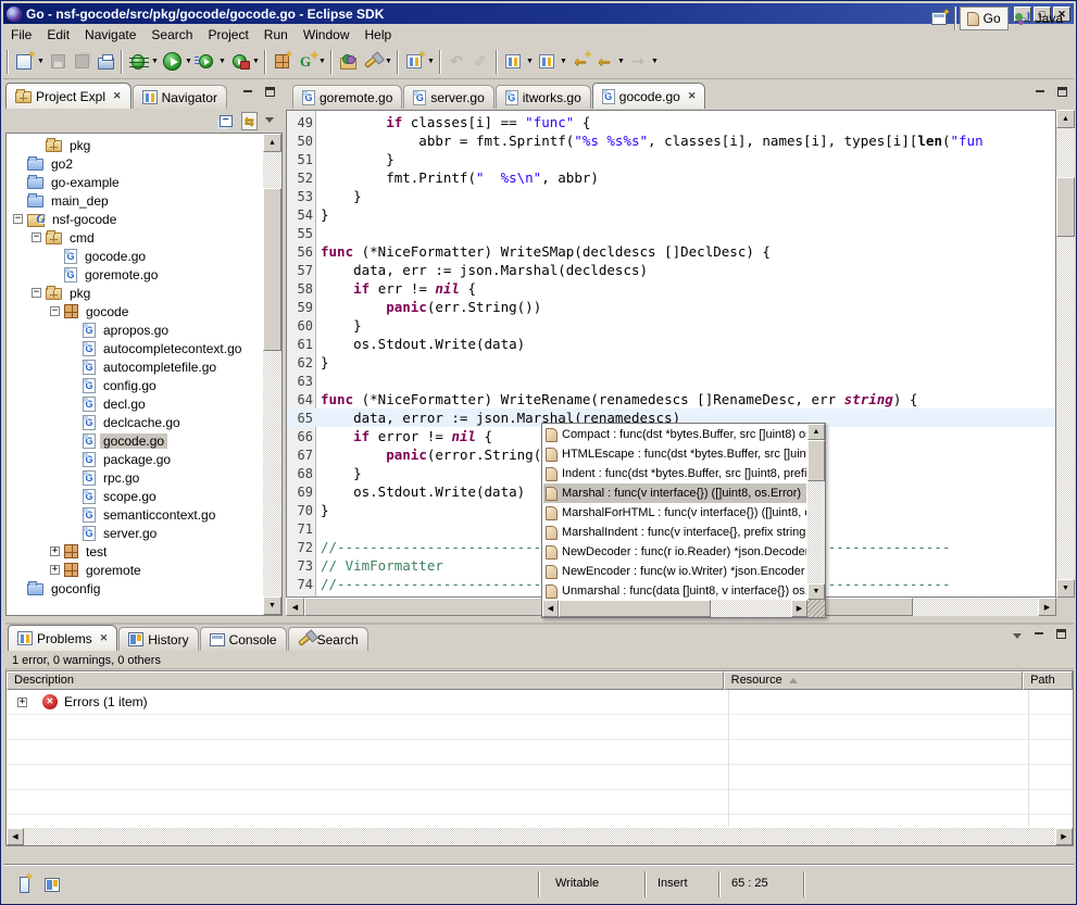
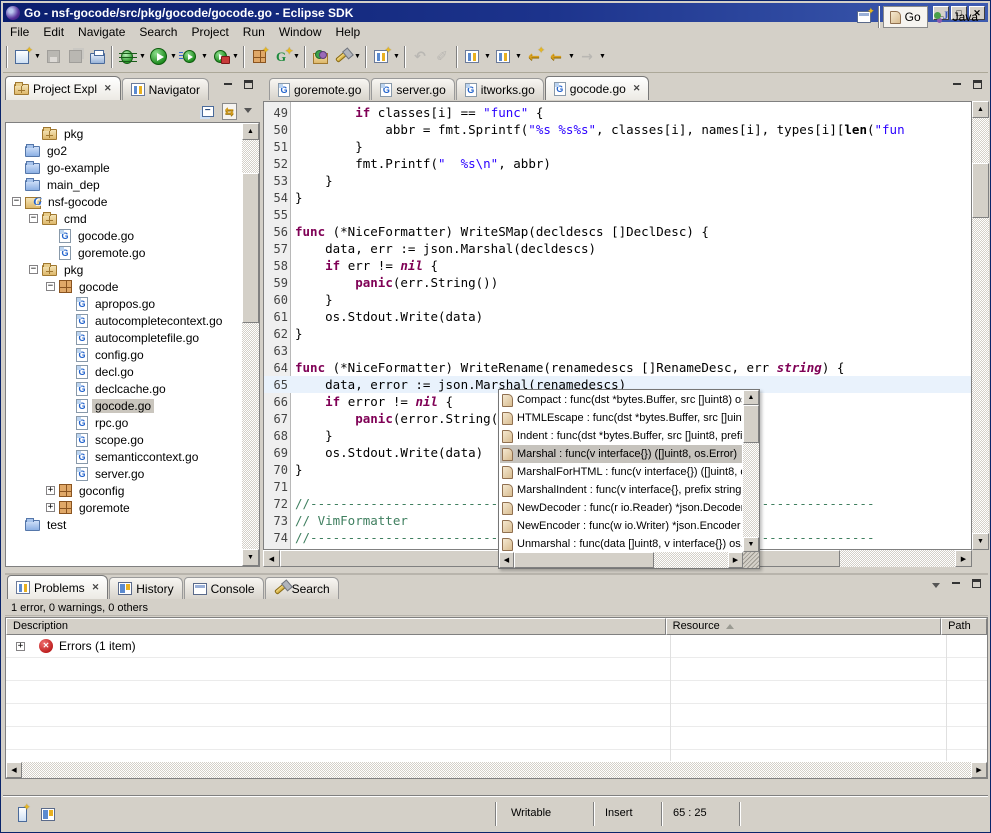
  Go - nsf-gocode/src/pkg/gocode/gocode.go - Eclipse SDK
  □
  ✕
  File
  Edit
  Navigate
  Search
  Project
  Run
  Window
  Help
  ↶
  ←
  ←
  →
  Go
  Java
  Project Expl
  ✕
  Navigator
  ⇆
  pkg
  go2
  go-example
  main_dep
  −
  nsf-gocode
  −
  cmd
  gocode.go
  goremote.go
  −
  pkg
  −
  gocode
  apropos.go
  autocompletecontext.go
  autocompletefile.go
  config.go
  decl.go
  declcache.go
  gocode.go
- package.go
  rpc.go
  scope.go
  semanticcontext.go
  server.go
  +
- test
+ goconfig
  +
  goremote
- goconfig
+ test
  goremote.go
  server.go
  itworks.go
  gocode.go
  ✕
  49
  if classes[i] == "func" {
  50
  abbr = fmt.Sprintf("%s %s%s", classes[i], names[i], types[i][len("fun
  51
  }
  52
  fmt.Printf(" %s\n", abbr)
  53
  }
  54
  }
  55
  56
  func (*NiceFormatter) WriteSMap(decldescs []DeclDesc) {
  57
  data, err := json.Marshal(decldescs)
  58
  if err != nil {
  59
  panic(err.String())
  60
  }
  61
  os.Stdout.Write(data)
  62
  }
  63
  64
  func (*NiceFormatter) WriteRename(renamedescs []RenameDesc, err string) {
  65
  data, error := json.Marshal(renamedescs)
  66
  if error != nil {
  67
  panic(error.String(
  68
  }
  69
  os.Stdout.Write(data)
  70
  }
  71
  72
  73
  // VimFormatter
  74
  Compact : func(dst *bytes.Buffer, src []uint8) o
  HTMLEscape : func(dst *bytes.Buffer, src []uin
  Indent : func(dst *bytes.Buffer, src []uint8, prefi
  Marshal : func(v interface{}) ([]uint8, os.Error)
  MarshalForHTML : func(v interface{}) ([]uint8,
  MarshalIndent : func(v interface{}, prefix string
  NewDecoder : func(r io.Reader) *json.Decode
  NewEncoder : func(w io.Writer) *json.Encoder
  Unmarshal : func(data []uint8, v interface{}) os
  Problems
  ✕
  History
  Console
  Search
  1 error, 0 warnings, 0 others
  Description
  Resource
  Path
  +
  Errors (1 item)
  Writable
  Insert
  65 : 25
